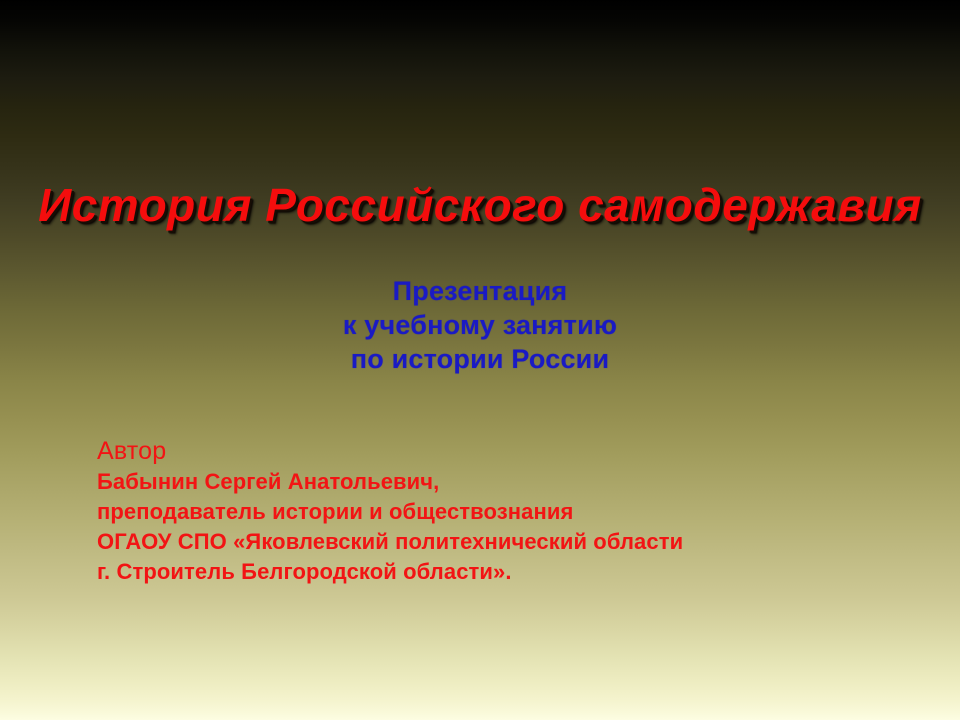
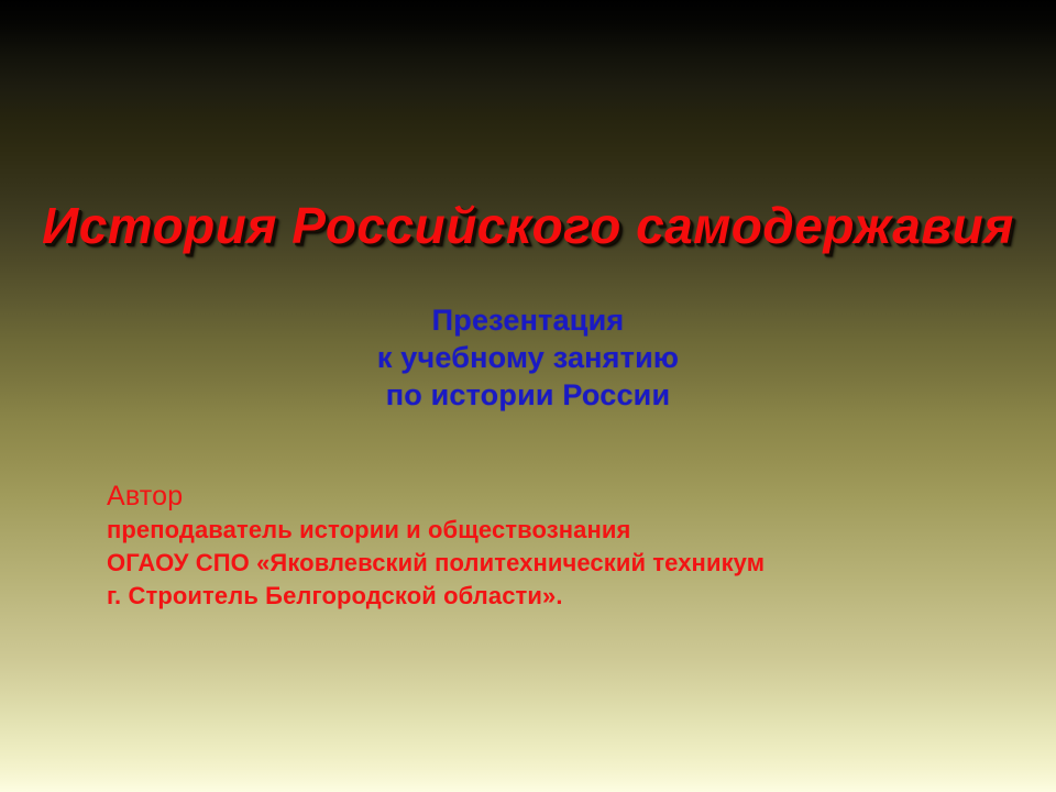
  История Российского самодержавия
  Презентация
  к учебному занятию
  по истории России
  Автор
- Бабынин Сергей Анатольевич,
  преподаватель истории и обществознания
- ОГАОУ СПО «Яковлевский политехнический области
+ ОГАОУ СПО «Яковлевский политехнический техникум
  г. Строитель Белгородской области».
